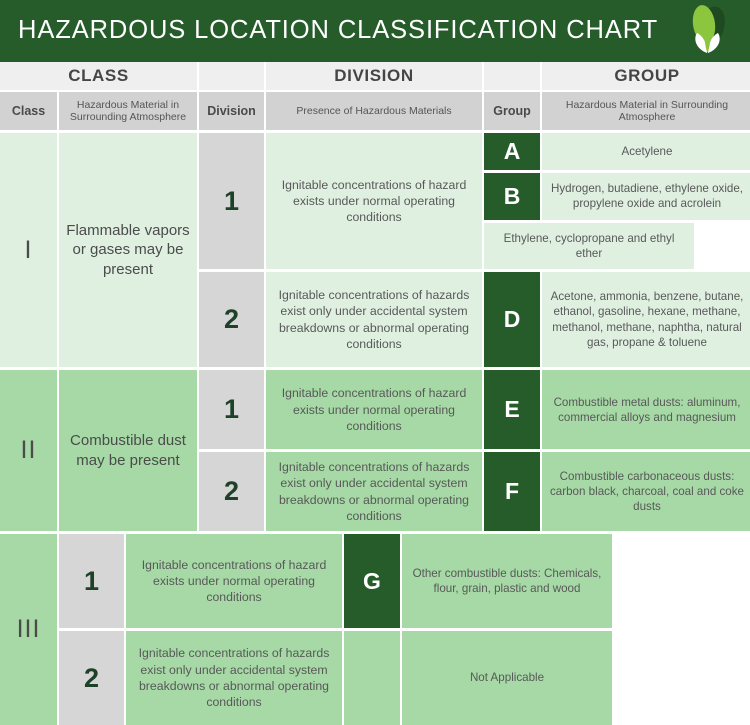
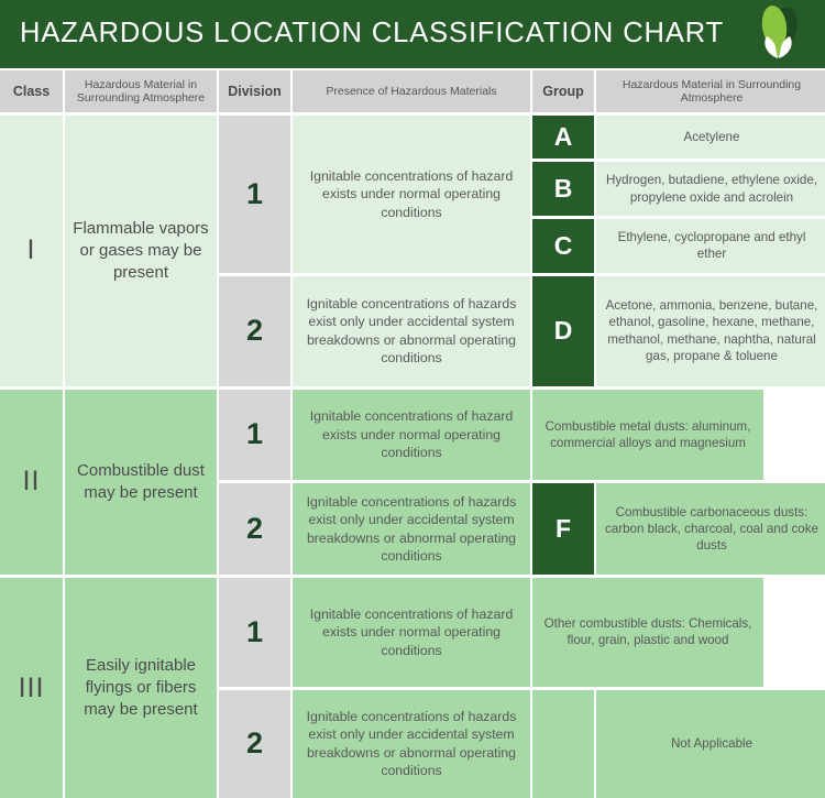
  HAZARDOUS LOCATION CLASSIFICATION CHART
- CLASS
- DIVISION
- GROUP
  Class
  Hazardous Material in Surrounding Atmosphere
  Division
  Presence of Hazardous Materials
  Group
  Hazardous Material in Surrounding Atmosphere
  I
  Flammable vapors or gases may be present
  1
  Ignitable concentrations of hazard exists under normal operating conditions
  A
  Acetylene
  B
  Hydrogen, butadiene, ethylene oxide, propylene oxide and acrolein
+ C
  Ethylene, cyclopropane and ethyl ether
  2
  Ignitable concentrations of hazards exist only under accidental system breakdowns or abnormal operating conditions
  D
  Acetone, ammonia, benzene, butane, ethanol, gasoline, hexane, methane, methanol, methane, naphtha, natural gas, propane & toluene
  II
  Combustible dust may be present
  1
  Ignitable concentrations of hazard exists under normal operating conditions
- E
  Combustible metal dusts: aluminum, commercial alloys and magnesium
  2
  Ignitable concentrations of hazards exist only under accidental system breakdowns or abnormal operating conditions
  F
  Combustible carbonaceous dusts: carbon black, charcoal, coal and coke dusts
  III
+ Easily ignitable flyings or fibers may be present
  1
  Ignitable concentrations of hazard exists under normal operating conditions
- G
  Other combustible dusts: Chemicals, flour, grain, plastic and wood
  2
  Ignitable concentrations of hazards exist only under accidental system breakdowns or abnormal operating conditions
  Not Applicable
